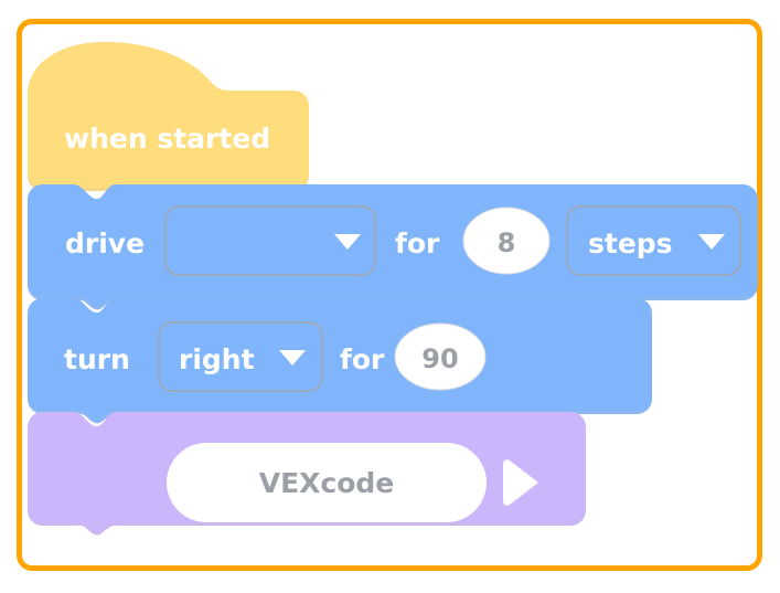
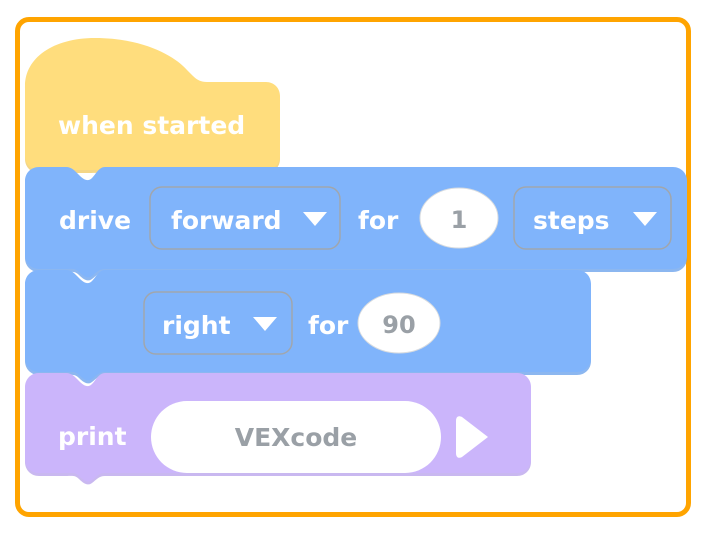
  when started
  drive
+ forward
  for
- 8
+ 1
  steps
- turn
  right
  for
  90
+ print
  VEXcode
